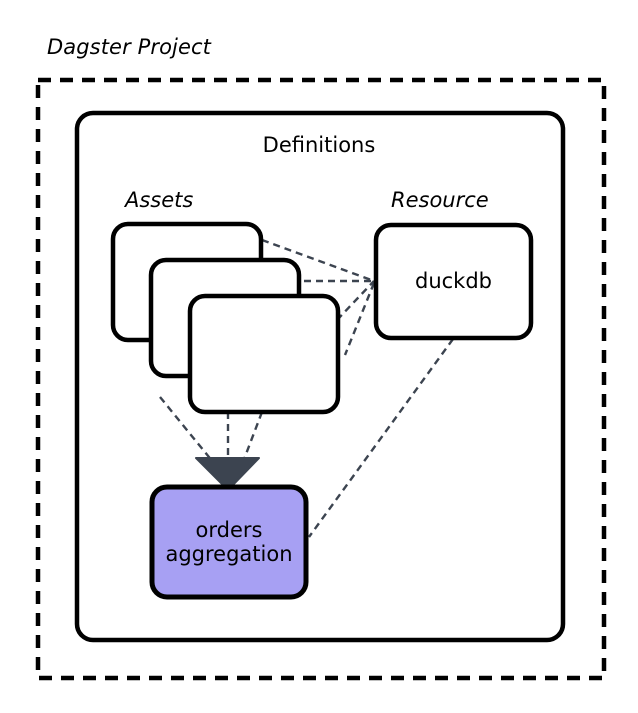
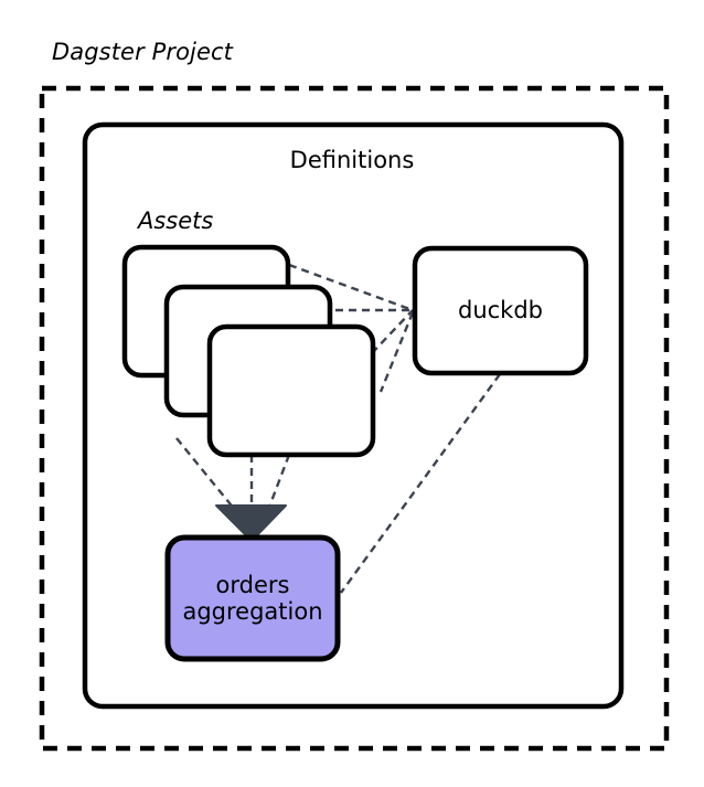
  Dagster Project
  Definitions
  Assets
- Resource
  duckdb
  orders
  aggregation
